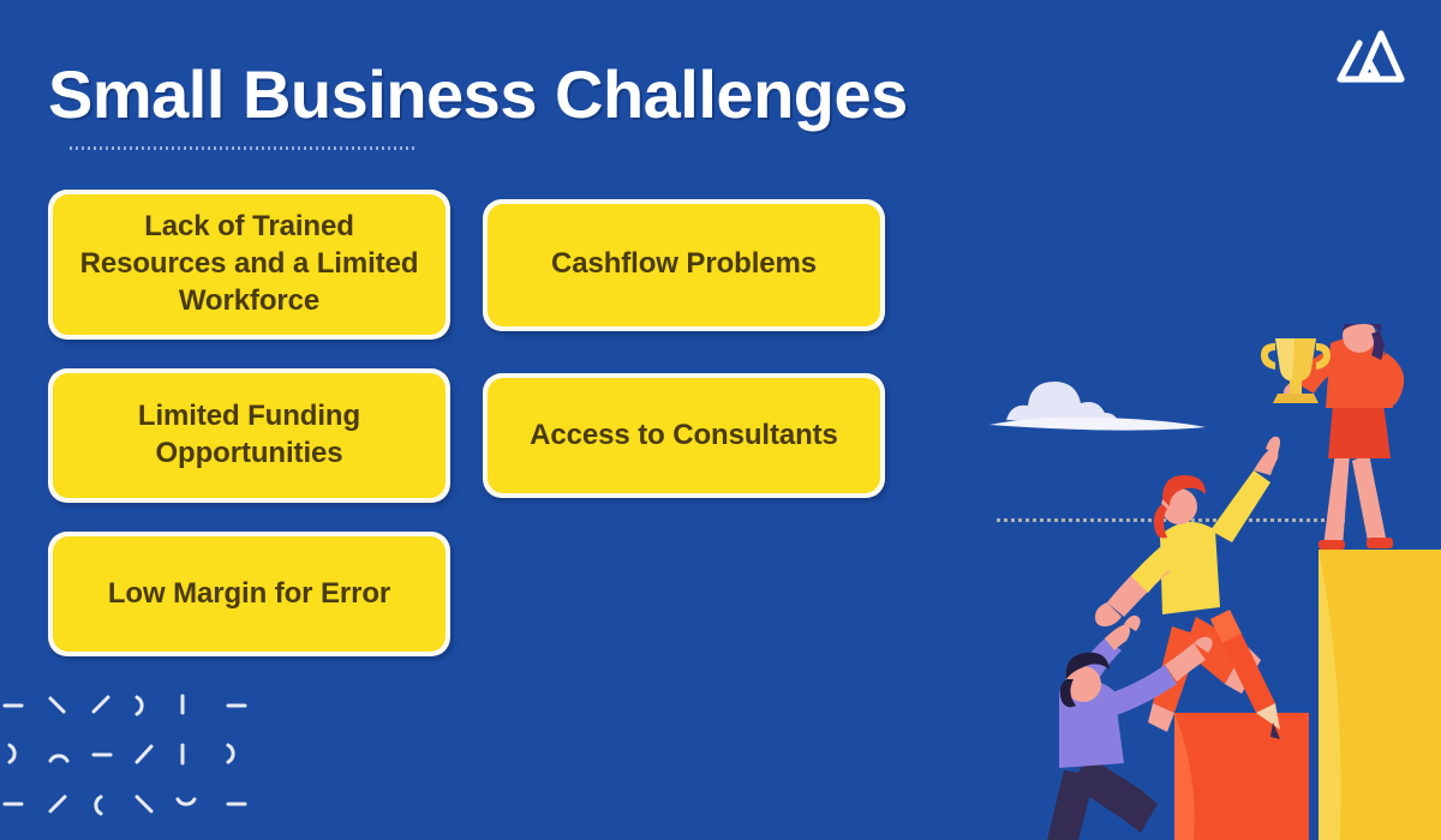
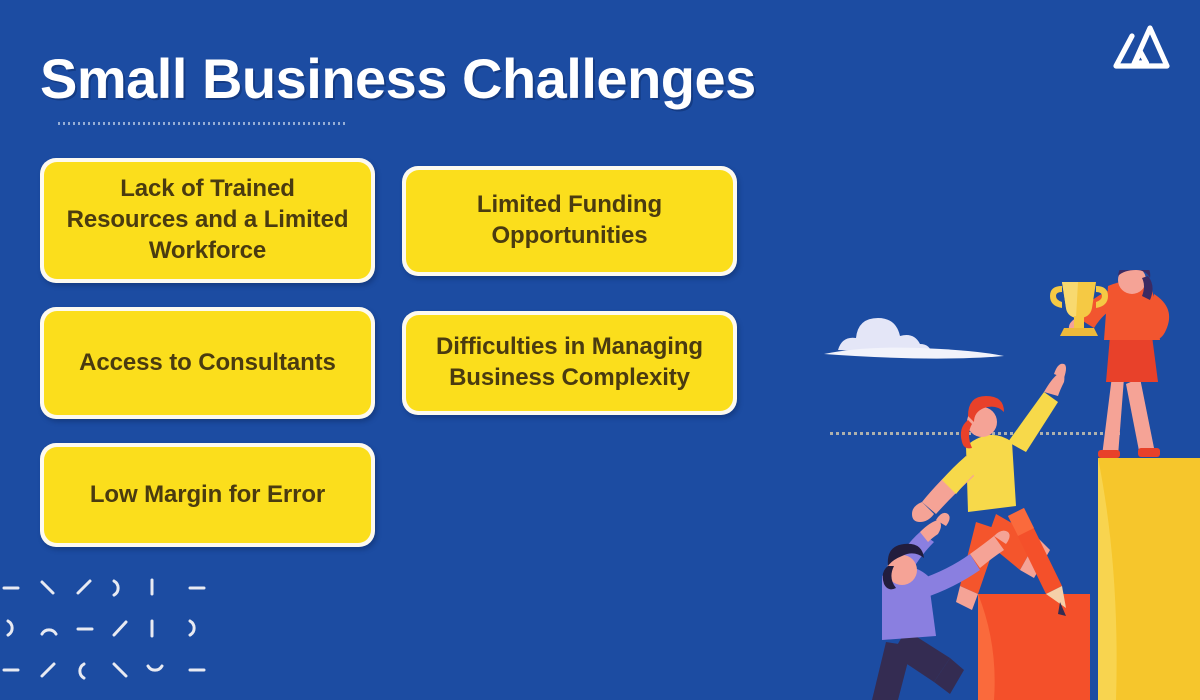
  Small Business Challenges
  Lack of Trained Resources and a Limited Workforce
- Cashflow Problems
  Limited Funding Opportunities
  Access to Consultants
+ Difficulties in Managing Business Complexity
  Low Margin for Error
